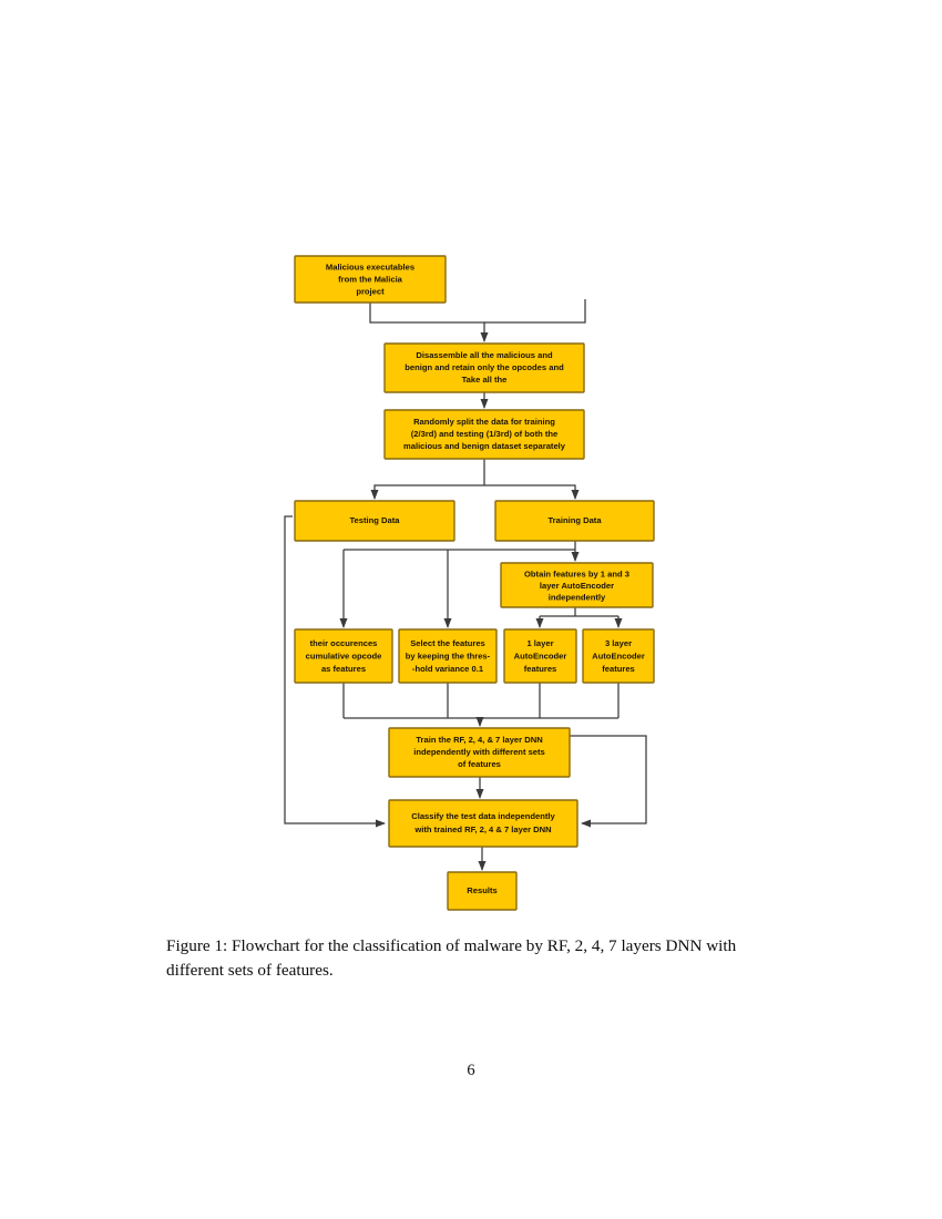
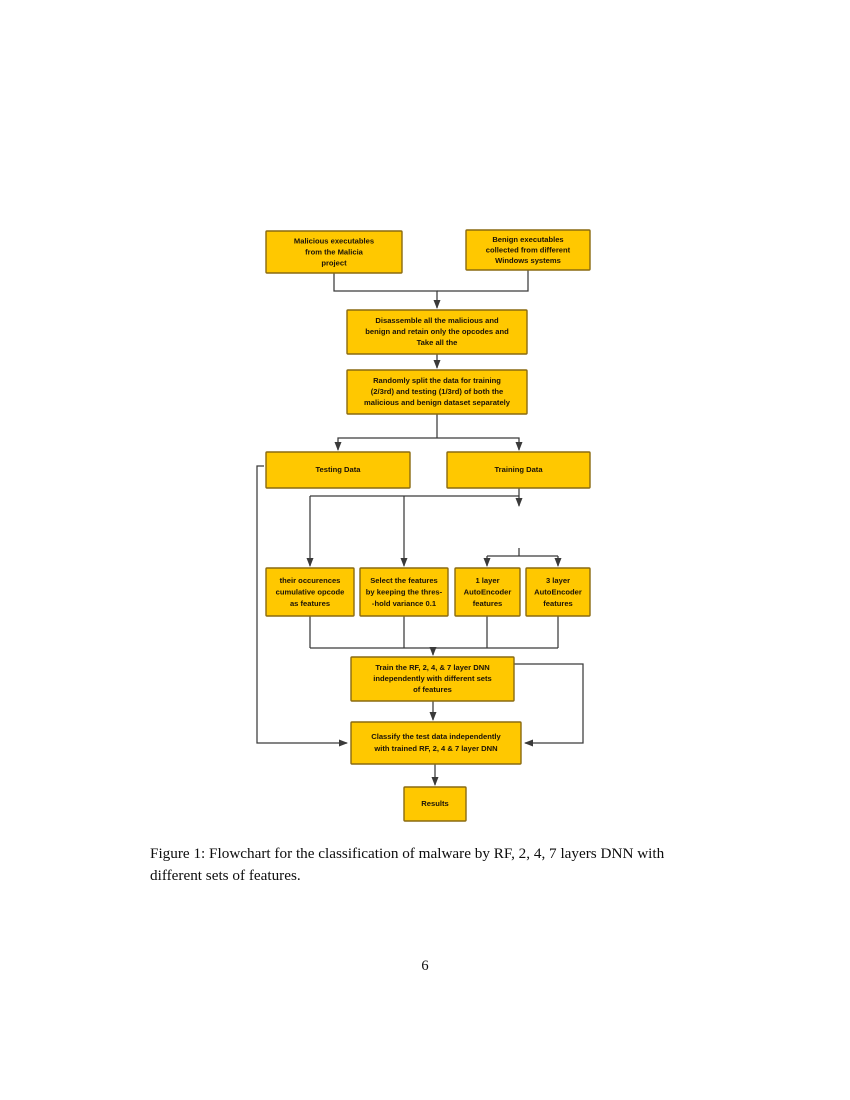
  Malicious executables
  from the Malicia
  project
+ Benign executables
+ collected from different
+ Windows systems
  Disassemble all the malicious and
  benign and retain only the opcodes and
  Take all the
  Randomly split the data for training
  (2/3rd) and testing (1/3rd) of both the
  malicious and benign dataset separately
  Testing Data
  Training Data
- Obtain features by 1 and 3
- layer AutoEncoder
- independently
  their occurences
  cumulative opcode
  as features
  Select the features
  by keeping the thres-
  -hold variance 0.1
  1 layer
  AutoEncoder
  features
  3 layer
  AutoEncoder
  features
  Train the RF, 2, 4, & 7 layer DNN
  independently with different sets
  of features
  Classify the test data independently
  with trained RF, 2, 4 & 7 layer DNN
  Results
  Figure 1: Flowchart for the classification of malware by RF, 2, 4, 7 layers DNN with different sets of features.
  6
